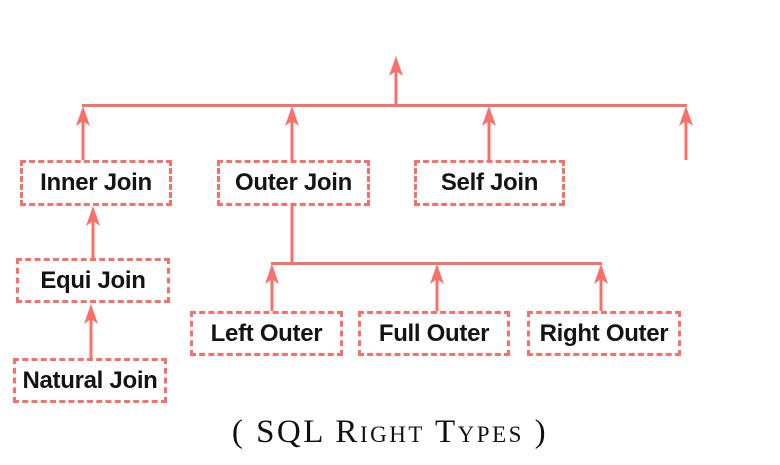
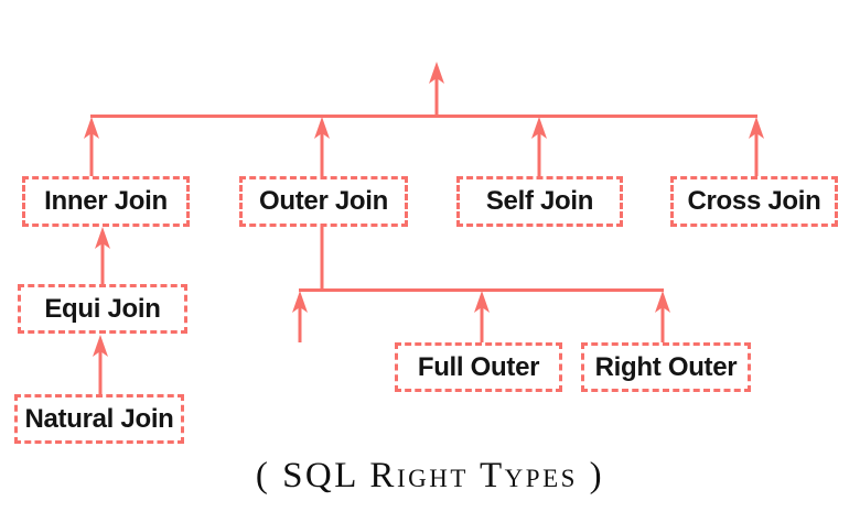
  Inner Join
  Outer Join
  Self Join
+ Cross Join
  Equi Join
  Natural Join
- Left Outer
  Full Outer
  Right Outer
  ( SQL Right Types )
